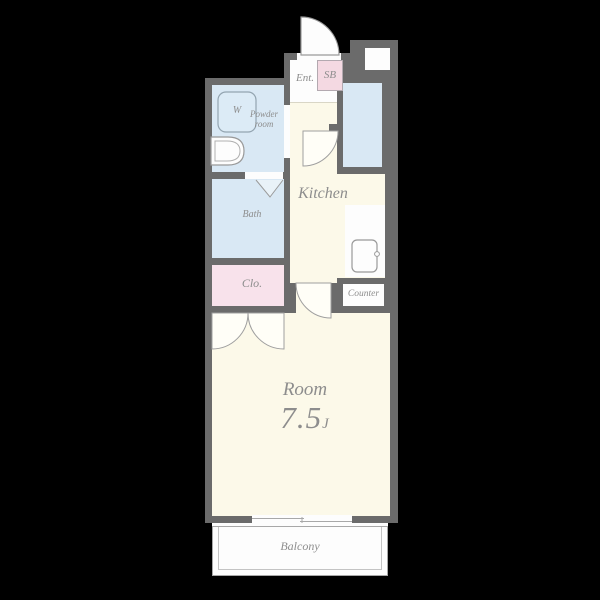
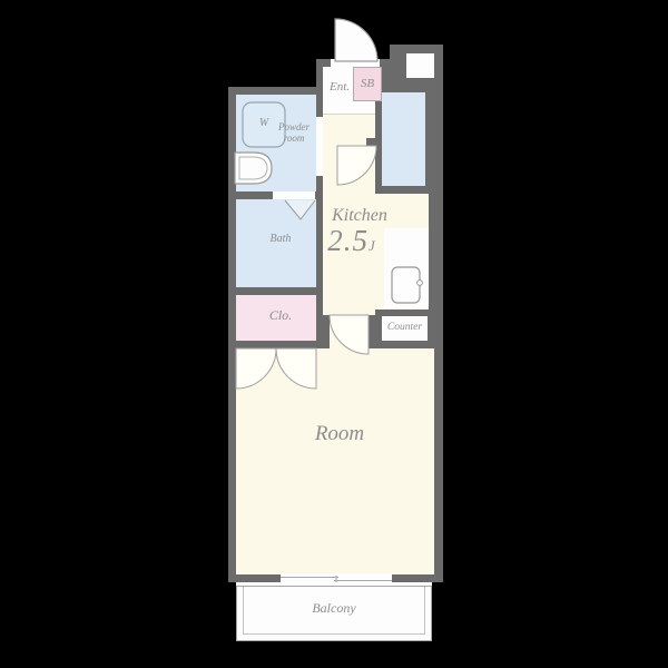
  Ent.
  SB
  W
  Powder
  room
  Bath
  Clo.
  Kitchen
+ 2.5J
  Counter
  Room
- 7.5J
  Balcony
